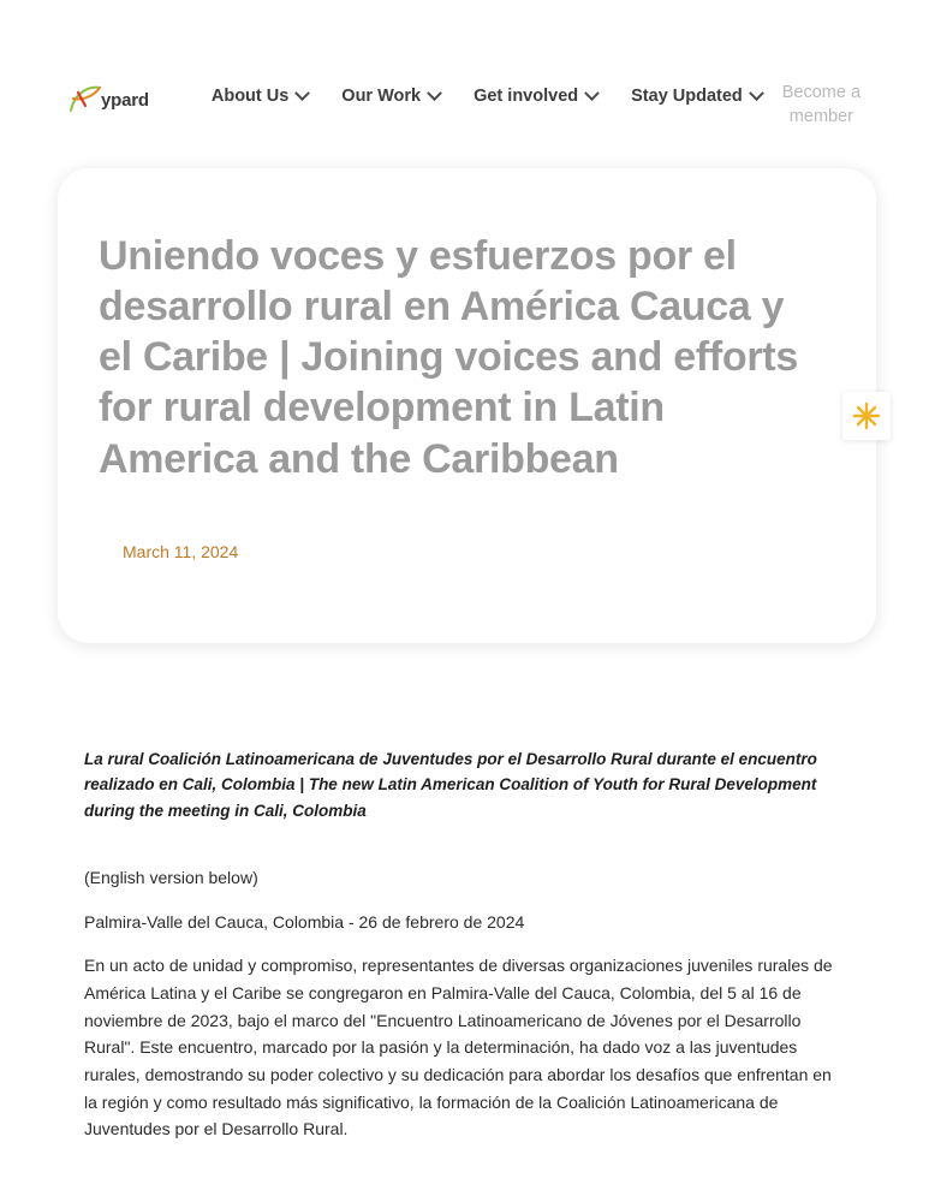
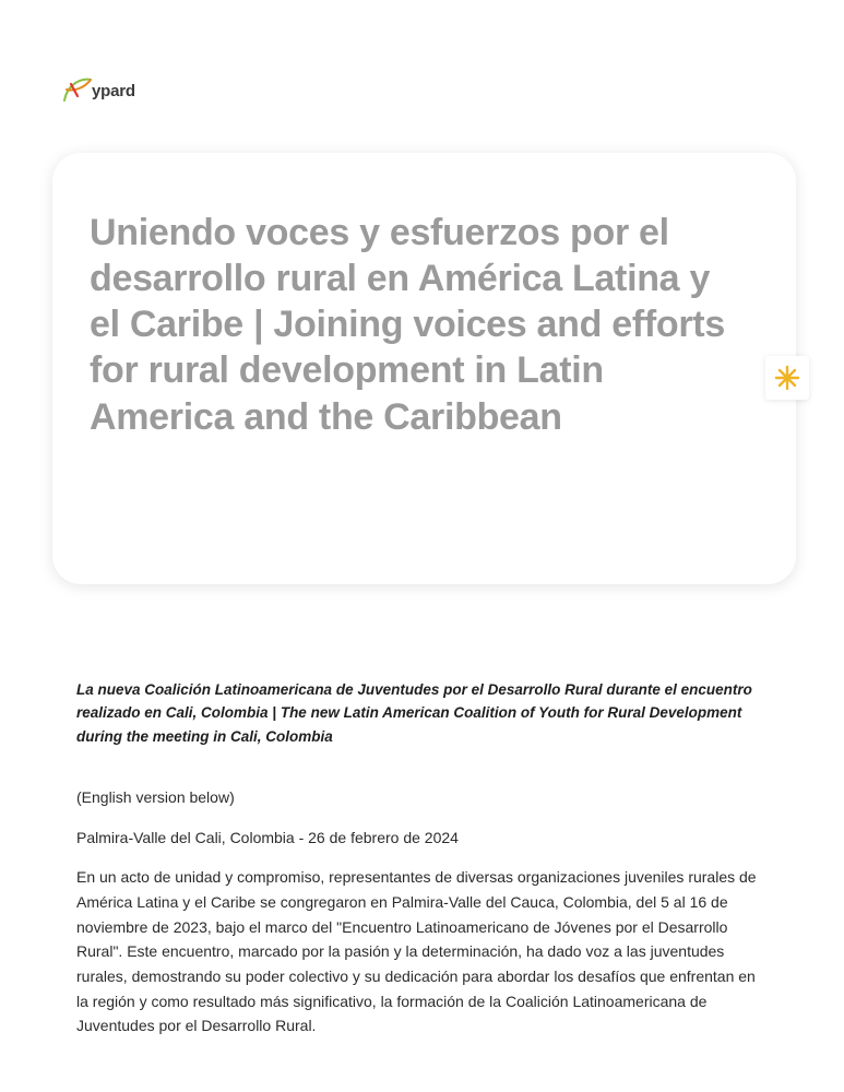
  ypard
- About Us
- Our Work
- Get involved
- Stay Updated
- Become a member
- Uniendo voces y esfuerzos por el desarrollo rural en América Cauca y el Caribe | Joining voices and efforts for rural development in Latin America and the Caribbean
+ Uniendo voces y esfuerzos por el desarrollo rural en América Latina y el Caribe | Joining voices and efforts for rural development in Latin America and the Caribbean
- March 11, 2024
- La rural Coalición Latinoamericana de Juventudes por el Desarrollo Rural durante el encuentro realizado en Cali, Colombia | The new Latin American Coalition of Youth for Rural Development during the meeting in Cali, Colombia
+ La nueva Coalición Latinoamericana de Juventudes por el Desarrollo Rural durante el encuentro realizado en Cali, Colombia | The new Latin American Coalition of Youth for Rural Development during the meeting in Cali, Colombia
  (English version below)
- Palmira-Valle del Cauca, Colombia - 26 de febrero de 2024
+ Palmira-Valle del Cali, Colombia - 26 de febrero de 2024
  En un acto de unidad y compromiso, representantes de diversas organizaciones juveniles rurales de América Latina y el Caribe se congregaron en Palmira-Valle del Cauca, Colombia, del 5 al 16 de noviembre de 2023, bajo el marco del "Encuentro Latinoamericano de Jóvenes por el Desarrollo Rural". Este encuentro, marcado por la pasión y la determinación, ha dado voz a las juventudes rurales, demostrando su poder colectivo y su dedicación para abordar los desafíos que enfrentan en la región y como resultado más significativo, la formación de la Coalición Latinoamericana de Juventudes por el Desarrollo Rural.
